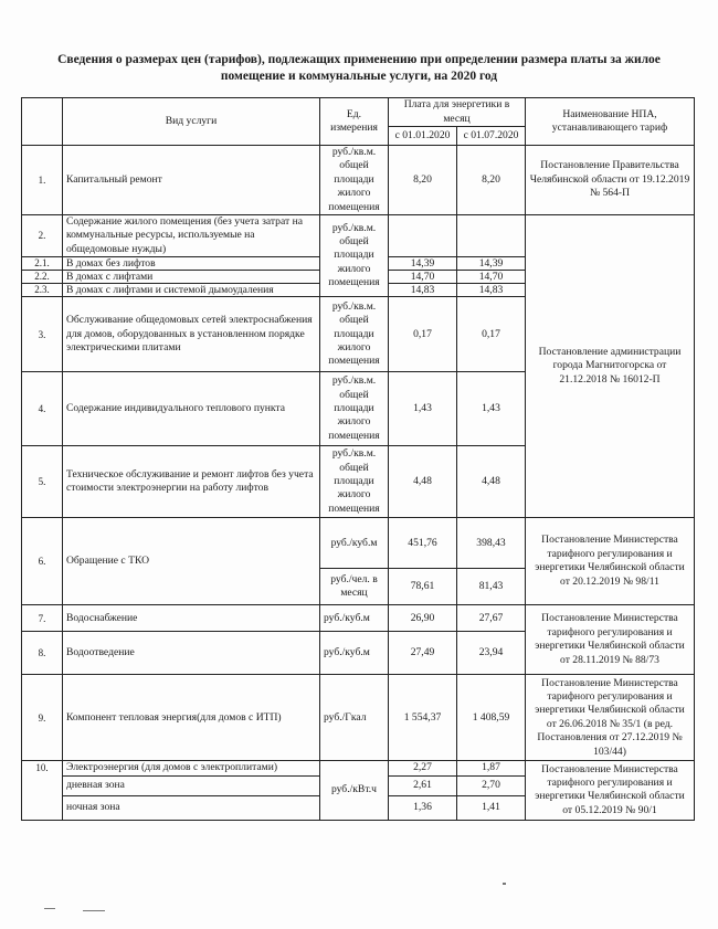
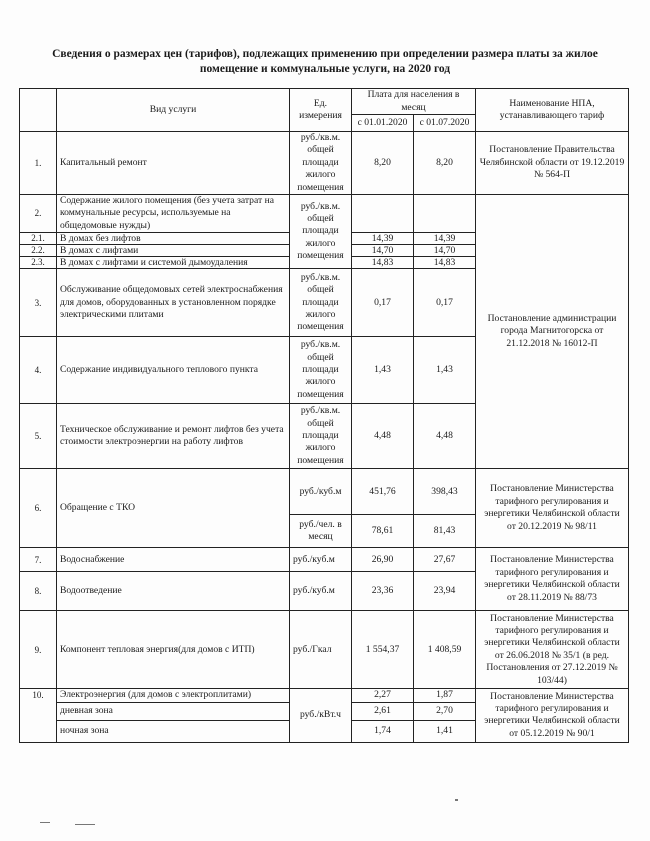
  Сведения о размерах цен (тарифов), подлежащих применению при определении размера платы за жилое помещение и коммунальные услуги, на 2020 год
- 	Вид услуги	Ед. измерения	Плата для энергетики в месяц	Наименование НПА, устанавливающего тариф
+ 	Вид услуги	Ед. измерения	Плата для населения в месяц	Наименование НПА, устанавливающего тариф
  с 01.01.2020	с 01.07.2020
  1.	Капитальный ремонт	руб./кв.м. общей площади жилого помещения	8,20	8,20	Постановление Правительства Челябинской области от 19.12.2019 № 564-П
  2.	Содержание жилого помещения (без учета затрат на коммунальные ресурсы, используемые на общедомовые нужды)	руб./кв.м. общей площади жилого помещения			Постановление администрации города Магнитогорска от 21.12.2018 № 16012-П
  2.1.	В домах без лифтов	14,39	14,39
  2.2.	В домах с лифтами	14,70	14,70
  2.3.	В домах с лифтами и системой дымоудаления	14,83	14,83
  3.	Обслуживание общедомовых сетей электроснабжения для домов, оборудованных в установленном порядке электрическими плитами	руб./кв.м. общей площади жилого помещения	0,17	0,17
  4.	Содержание индивидуального теплового пункта	руб./кв.м. общей площади жилого помещения	1,43	1,43
  5.	Техническое обслуживание и ремонт лифтов без учета стоимости электроэнергии на работу лифтов	руб./кв.м. общей площади жилого помещения	4,48	4,48
  6.	Обращение с ТКО	руб./куб.м	451,76	398,43	Постановление Министерства тарифного регулирования и энергетики Челябинской области от 20.12.2019 № 98/11
  руб./чел. в месяц	78,61	81,43
  7.	Водоснабжение	руб./куб.м	26,90	27,67	Постановление Министерства тарифного регулирования и энергетики Челябинской области от 28.11.2019 № 88/73
- 8.	Водоотведение	руб./куб.м	27,49	23,94
+ 8.	Водоотведение	руб./куб.м	23,36	23,94
  9.	Компонент тепловая энергия(для домов с ИТП)	руб./Гкал	1 554,37	1 408,59	Постановление Министерства тарифного регулирования и энергетики Челябинской области от 26.06.2018 № 35/1 (в ред. Постановления от 27.12.2019 № 103/44)
  10.	Электроэнергия (для домов с электроплитами)	руб./кВт.ч	2,27	1,87	Постановление Министерства тарифного регулирования и энергетики Челябинской области от 05.12.2019 № 90/1
  дневная зона	2,61	2,70
- ночная зона	1,36	1,41
+ ночная зона	1,74	1,41
